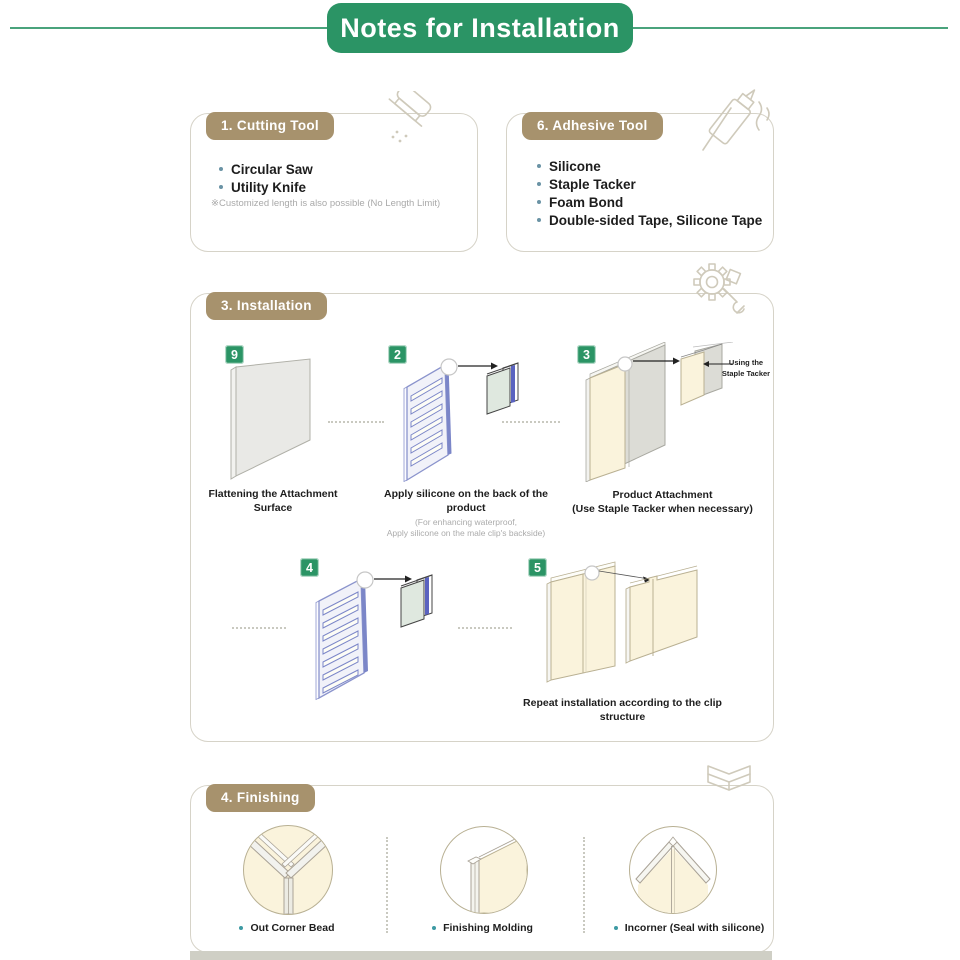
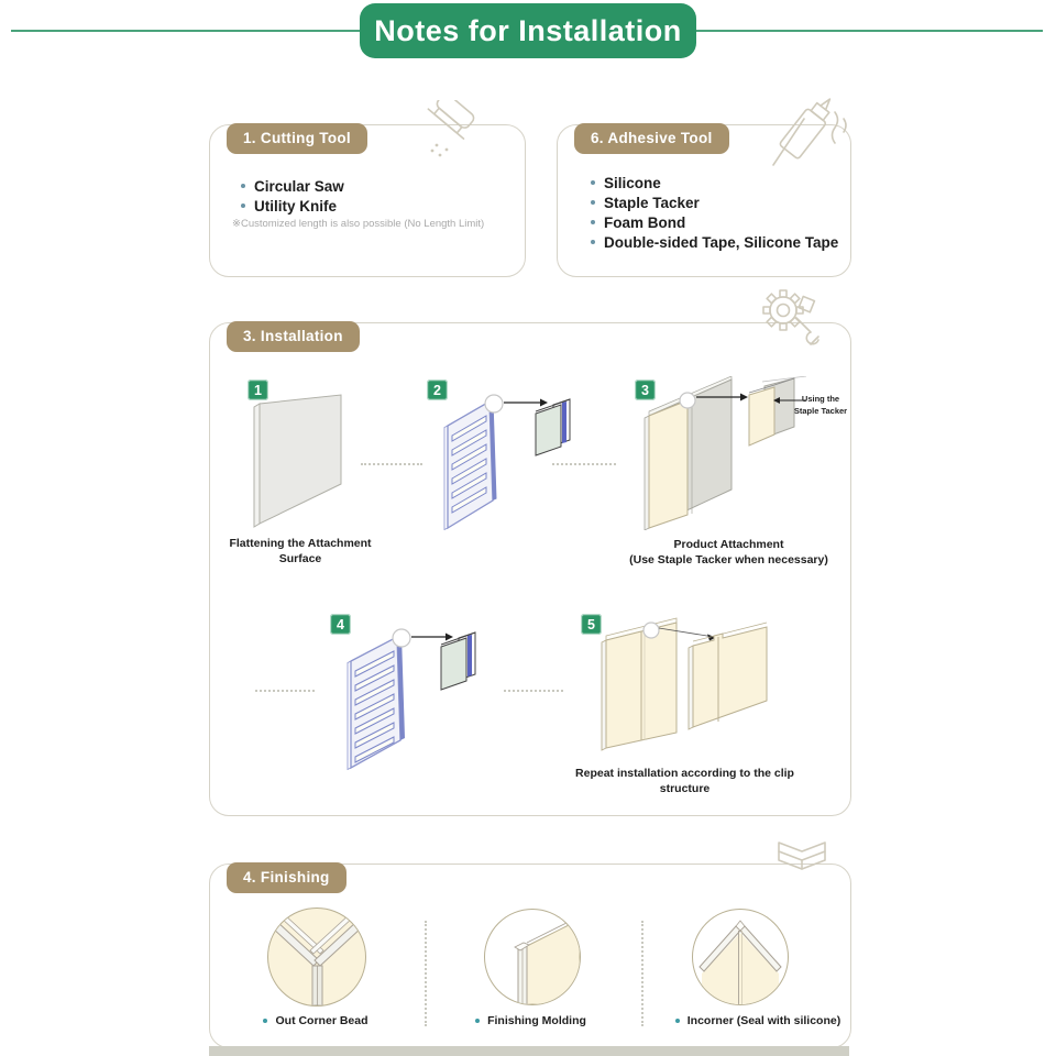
  Notes for Installation
  1. Cutting Tool
  Circular Saw
  Utility Knife
  ※Customized length is also possible (No Length Limit)
  6. Adhesive Tool
  Silicone
  Staple Tacker
  Foam Bond
  Double-sided Tape, Silicone Tape
  3. Installation
- 9
+ 1
  2
  3
  4
  5
  Using the
  Staple Tacker
  Flattening the Attachment Surface
- Apply silicone on the back of the product
- (For enhancing waterproof,
- Apply silicone on the male clip's backside)
  Product Attachment
  (Use Staple Tacker when necessary)
  Repeat installation according to the clip structure
  4. Finishing
  Out Corner Bead
  Finishing Molding
  Incorner (Seal with silicone)
